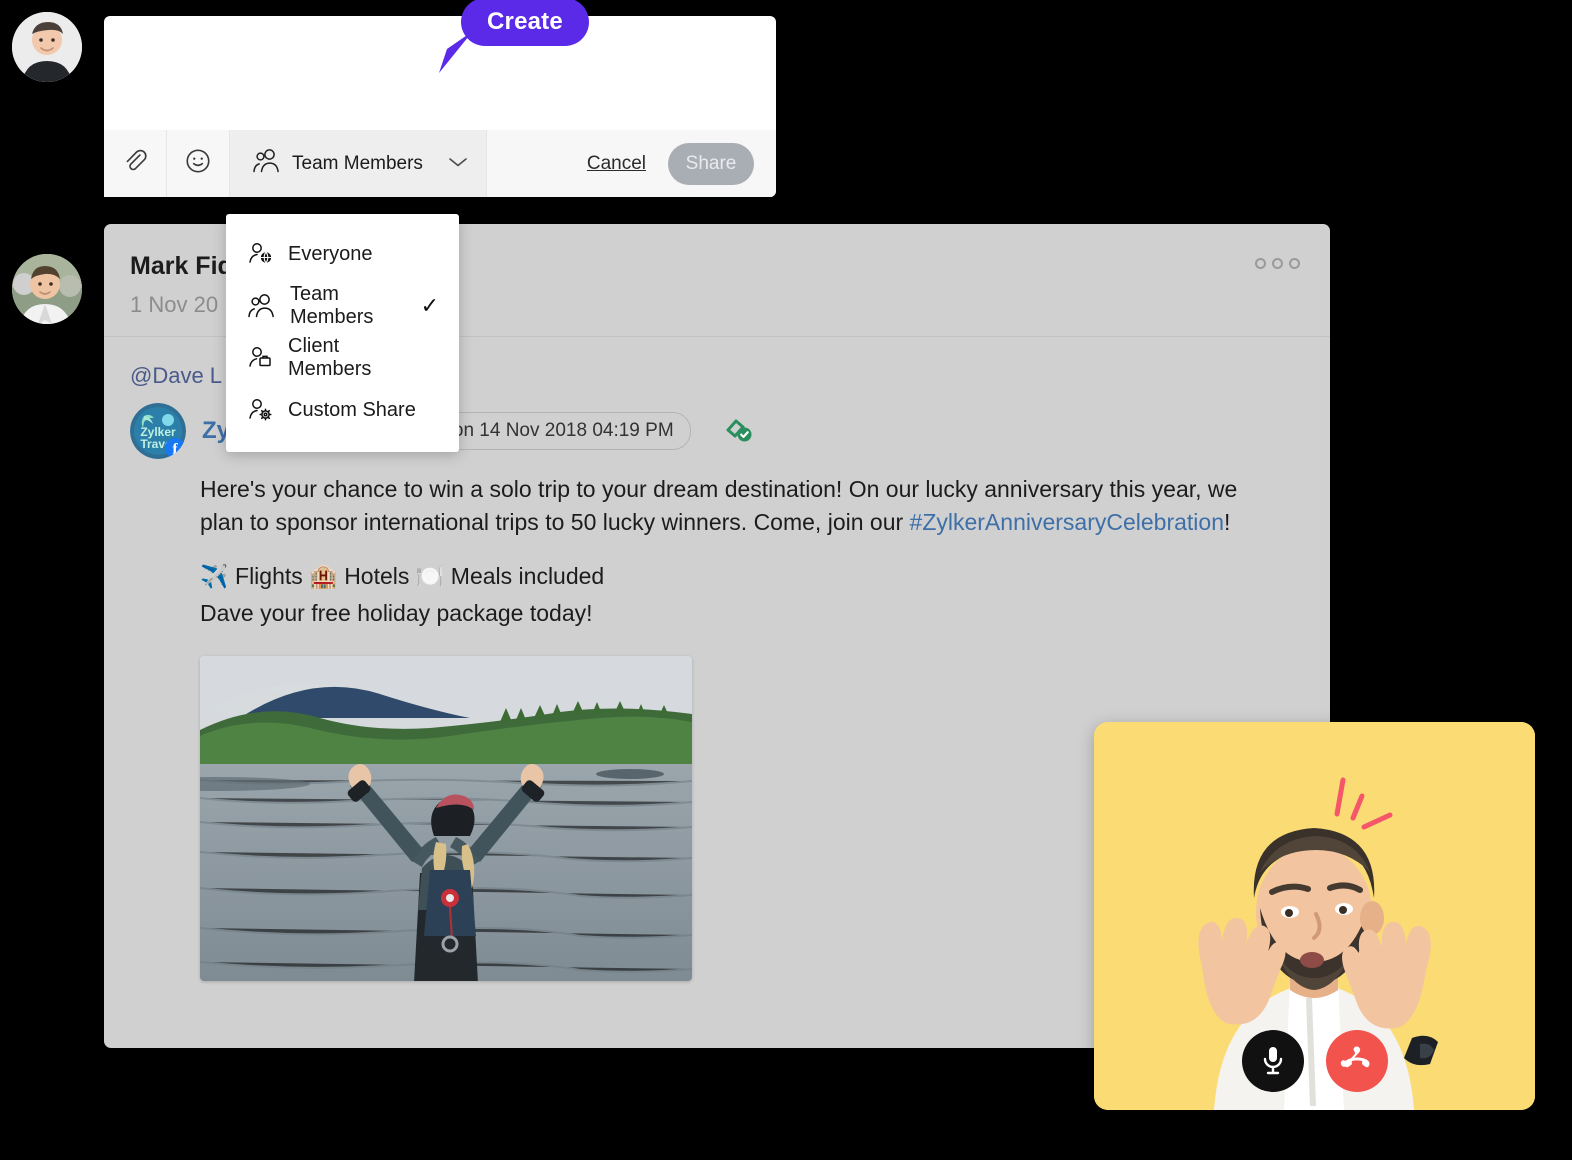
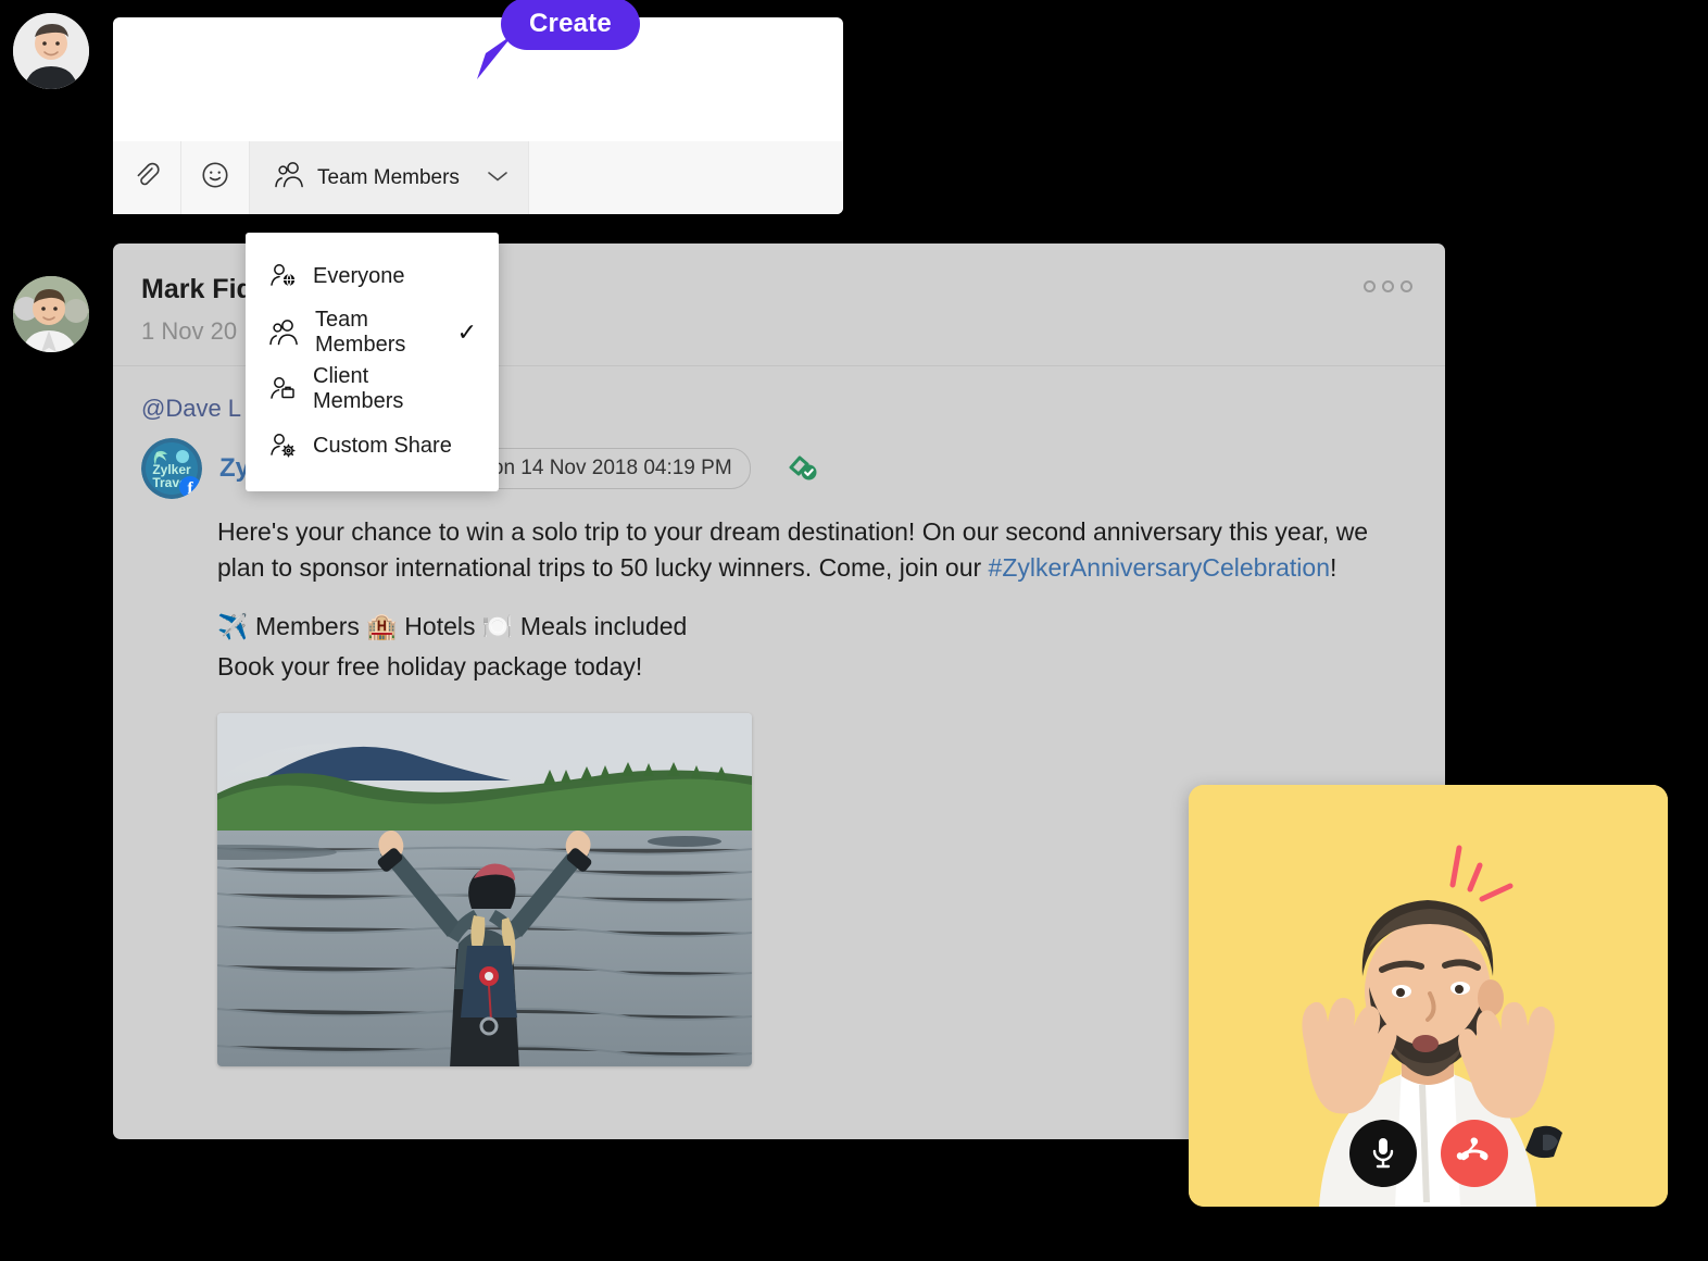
  Team Members
- Cancel
- Share
  Create
  Mark Fi
  1 Nov 20
  @Dave L
  Zylker
  Trav
  f
  n 14 Nov 2018 04:19 PM
- Here's your chance to win a solo trip to your dream destination! On our lucky anniversary this year, we plan to sponsor international trips to 50 lucky winners. Come, join our #ZylkerAnniversaryCelebration!
+ Here's your chance to win a solo trip to your dream destination! On our second anniversary this year, we plan to sponsor international trips to 50 lucky winners. Come, join our #ZylkerAnniversaryCelebration!
- ✈️ Flights 🏨 Hotels 🍽️ Meals included
+ ✈️ Members 🏨 Hotels 🍽️ Meals included
- Dave your free holiday package today!
+ Book your free holiday package today!
  Everyone
  Team Members
  ✓
  Client Members
  Custom Share
